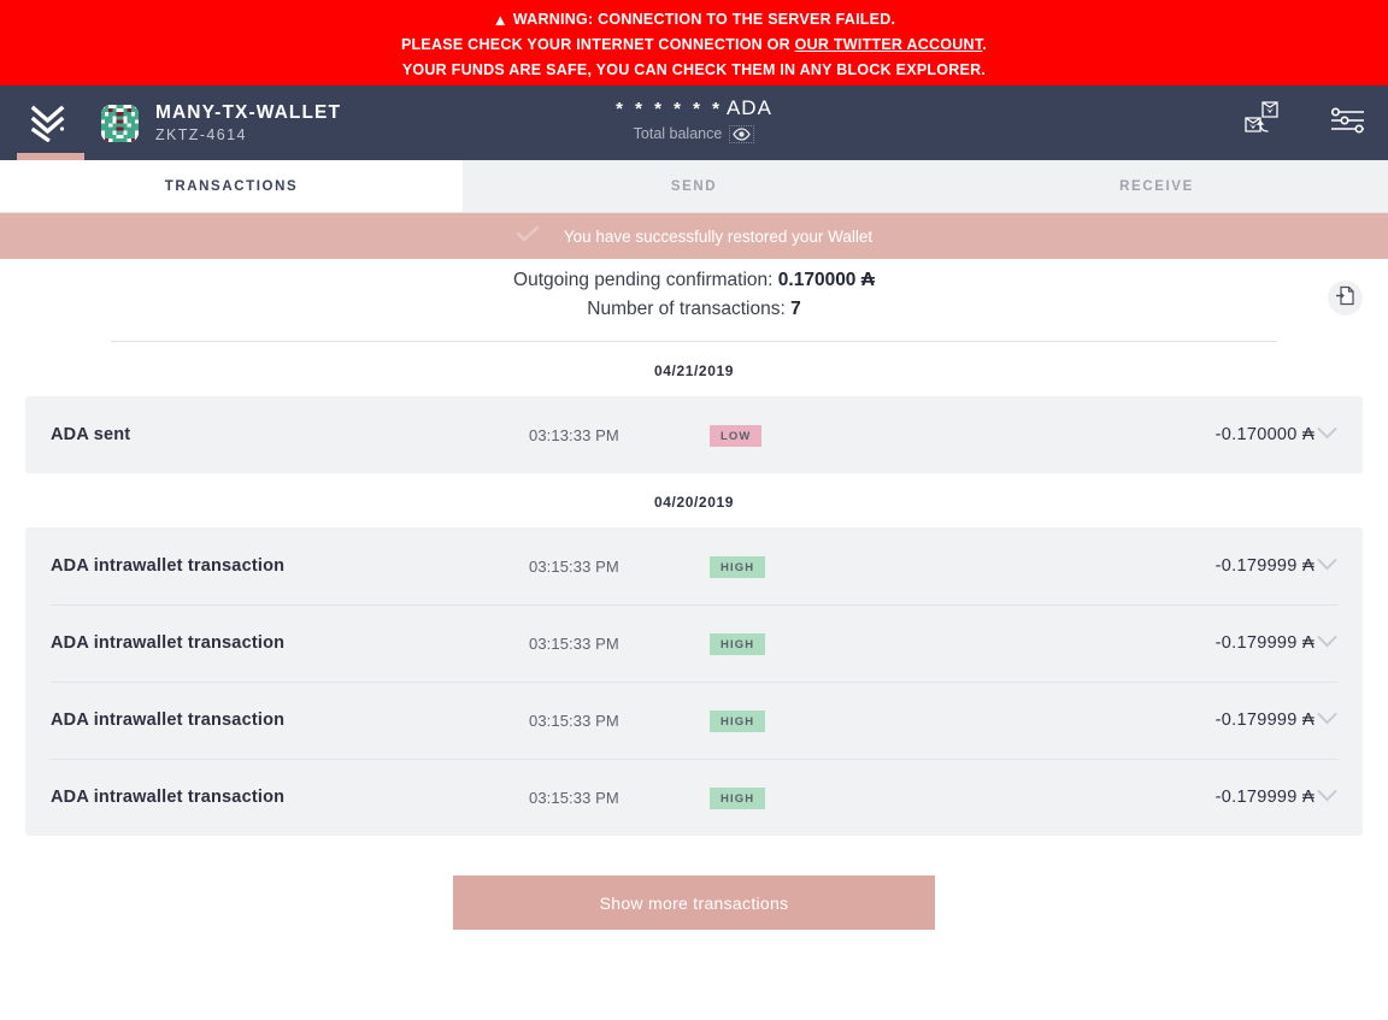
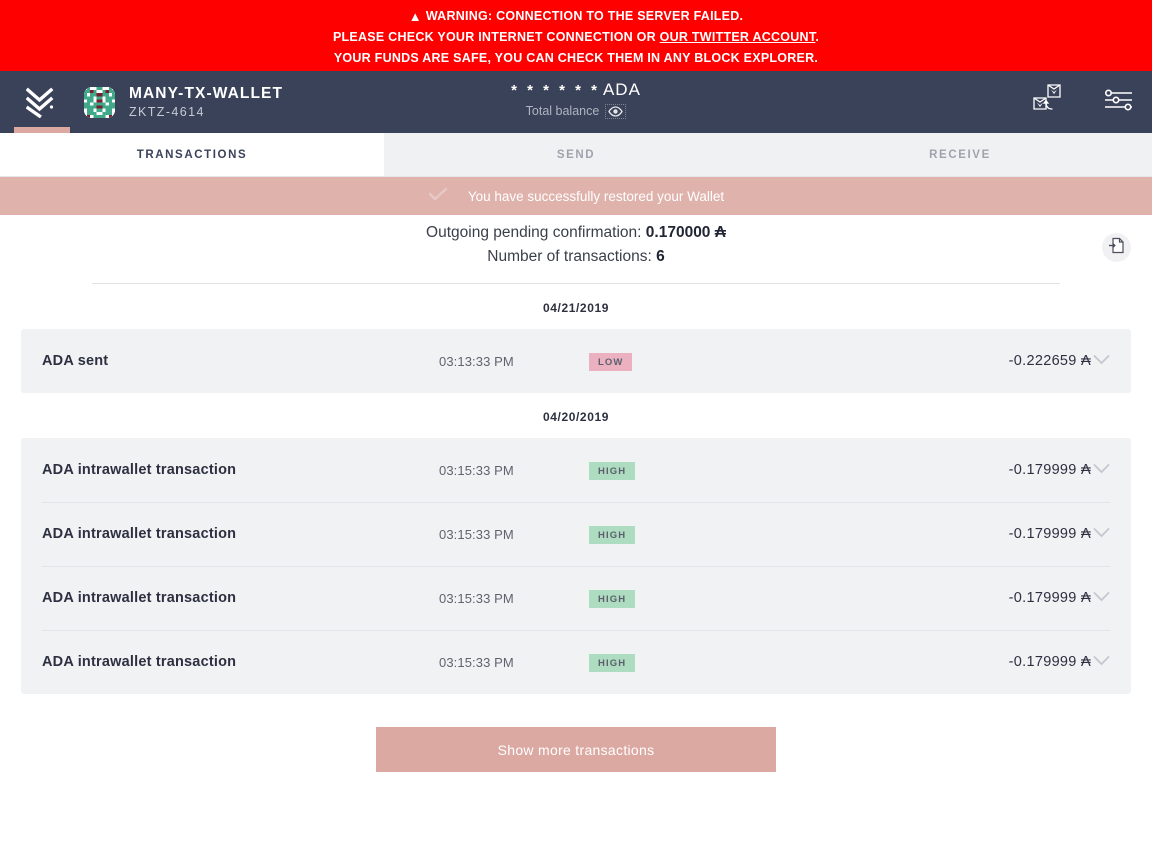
  ▲ WARNING: CONNECTION TO THE SERVER FAILED.
  PLEASE CHECK YOUR INTERNET CONNECTION OR OUR TWITTER ACCOUNT.
  YOUR FUNDS ARE SAFE, YOU CAN CHECK THEM IN ANY BLOCK EXPLORER.
  MANY-TX-WALLET
  ZKTZ-4614
  * * * * * * ADA
  Total balance
  TRANSACTIONS
  SEND
  RECEIVE
  You have successfully restored your Wallet
  Outgoing pending confirmation: 0.170000 ₳
- Number of transactions: 7
+ Number of transactions: 6
  04/21/2019
  ADA sent
  03:13:33 PM
  LOW
- -0.170000 ₳
+ -0.222659 ₳
  04/20/2019
  ADA intrawallet transaction
  03:15:33 PM
  HIGH
  -0.179999 ₳
  ADA intrawallet transaction
  03:15:33 PM
  HIGH
  -0.179999 ₳
  ADA intrawallet transaction
  03:15:33 PM
  HIGH
  -0.179999 ₳
  ADA intrawallet transaction
  03:15:33 PM
  HIGH
  -0.179999 ₳
  Show more transactions
